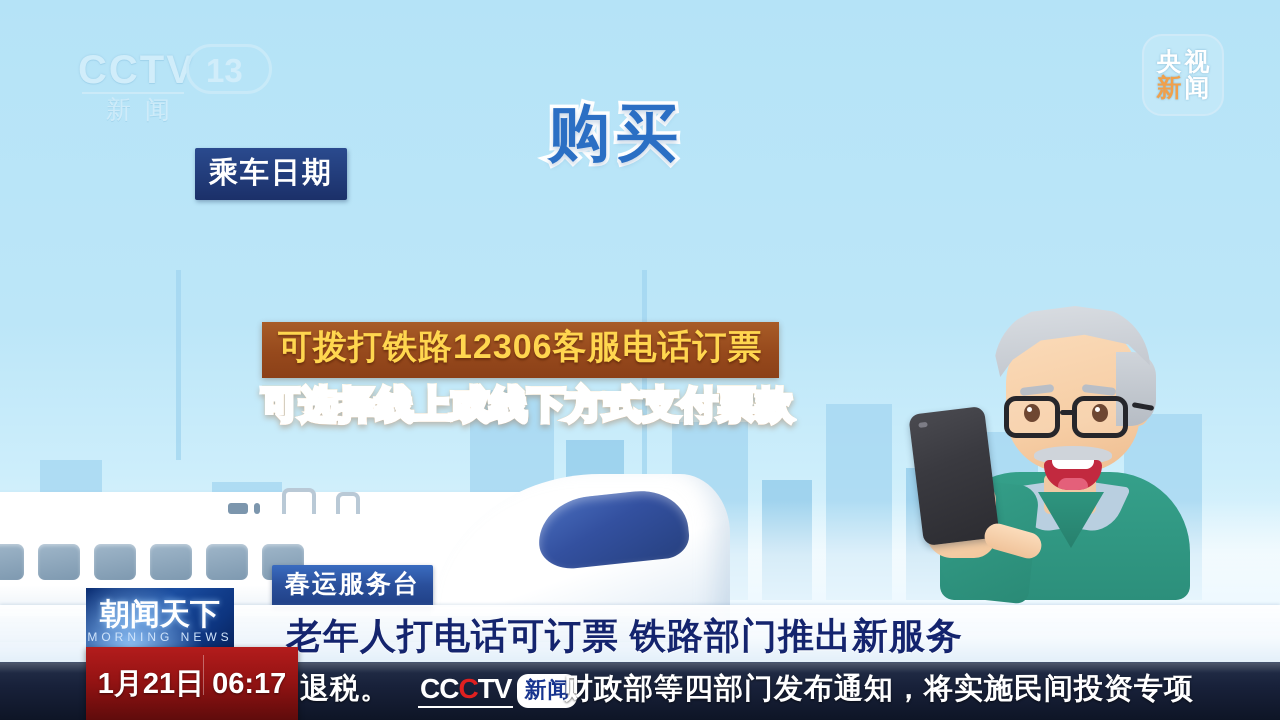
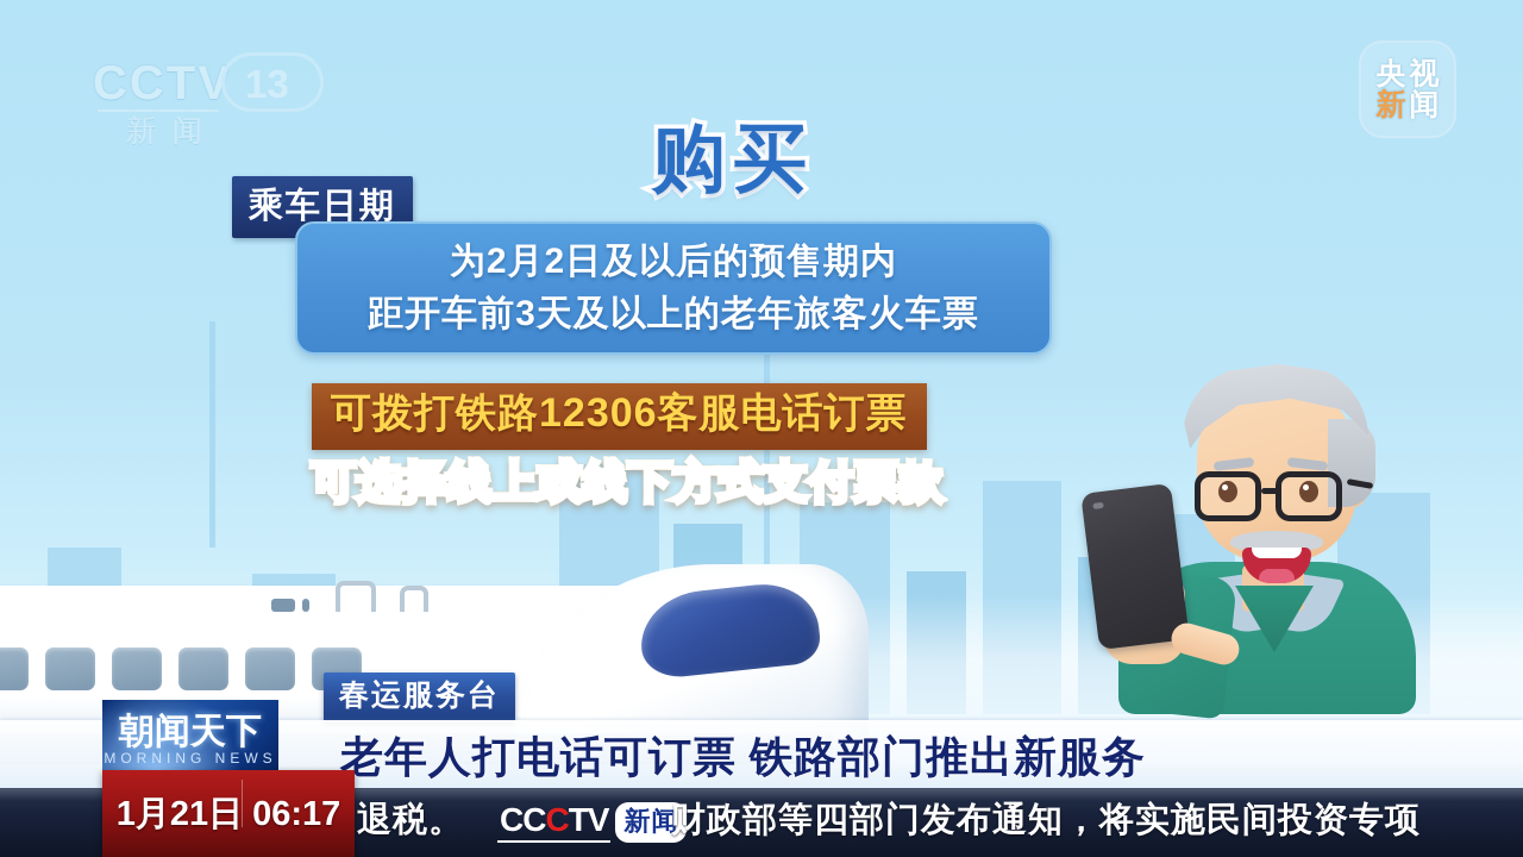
  CCTV
  13
  新闻
  央
  视
  新
  闻
  购买
  乘车日期
+ 为2月2日及以后的预售期内
+ 距开车前3天及以上的老年旅客火车票
  可拨打铁路12306客服电话订票
  可选择线上或线下方式支付票款
  春运服务台
  老年人打电话可订票 铁路部门推出新服务
  朝闻天下
  MORNING NEWS
  退税。
  CCCTV
  新闻
  财政部等四部门发布通知，将实施民间投资专项
  1月21日
  06:17
